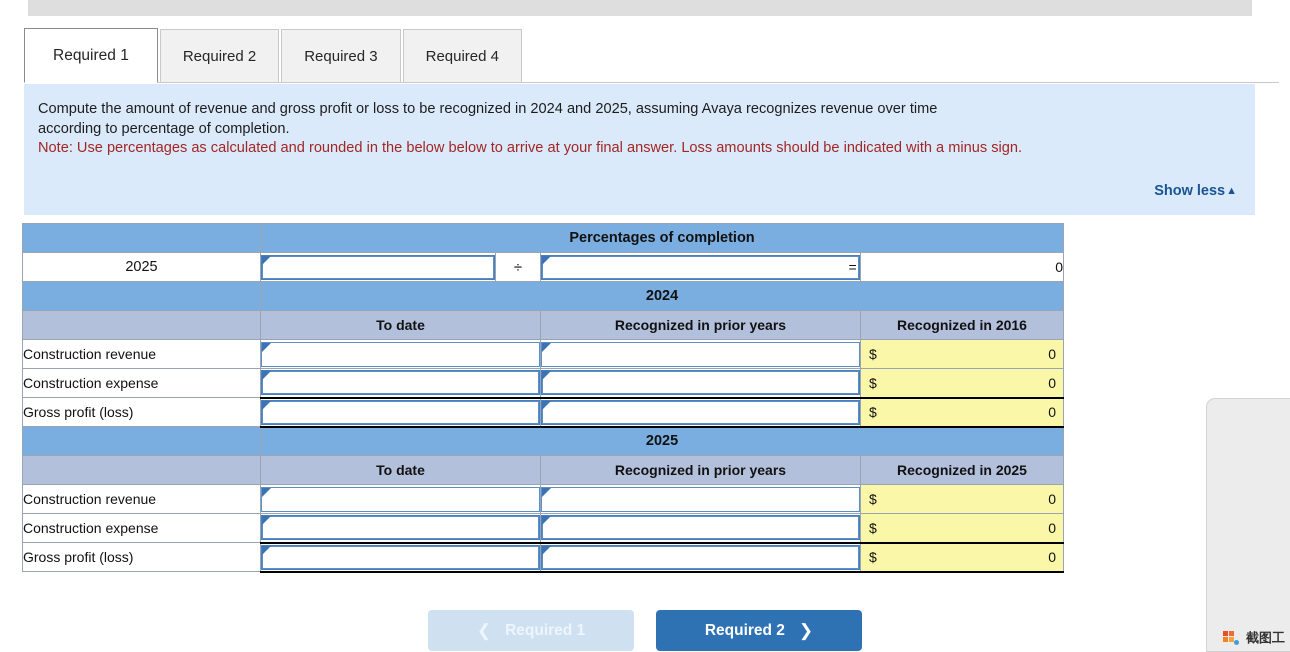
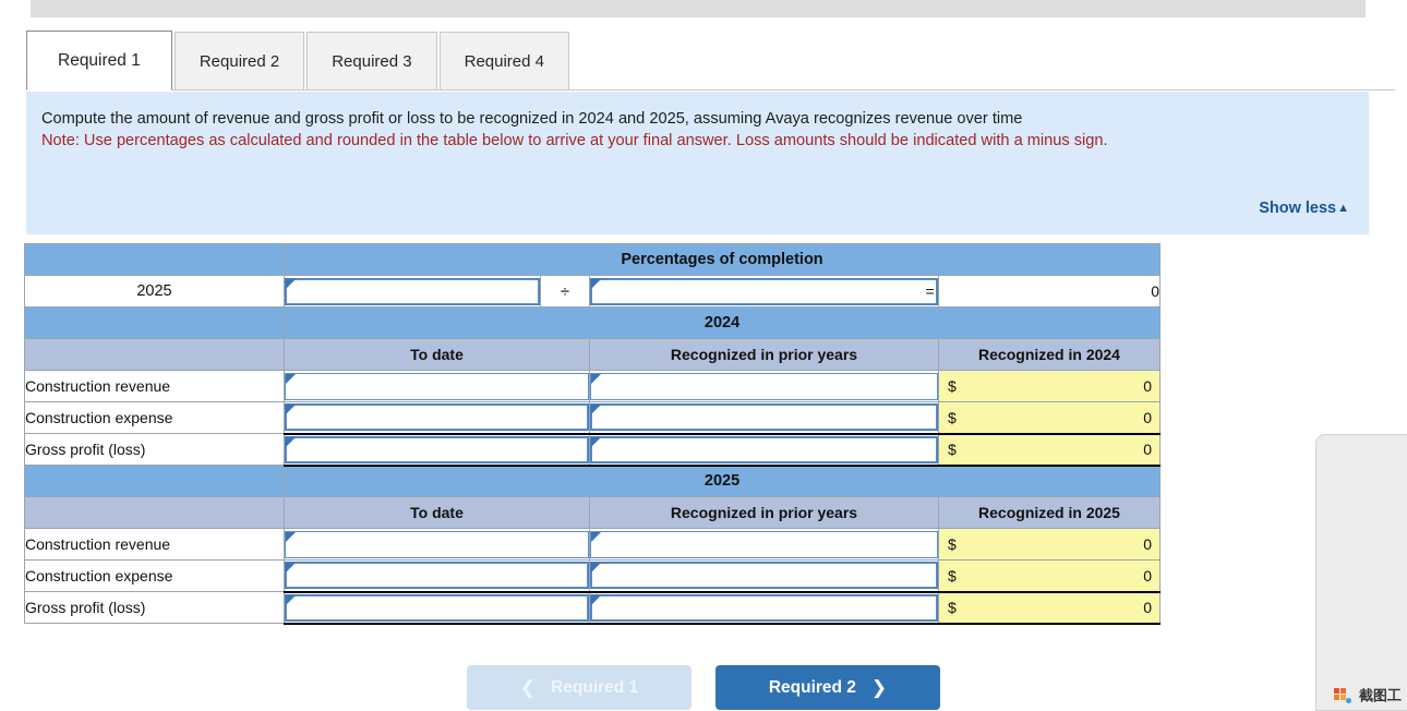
  Required 1
  Required 2
  Required 3
  Required 4
  Compute the amount of revenue and gross profit or loss to be recognized in 2024 and 2025, assuming Avaya recognizes revenue over time
- according to percentage of completion.
- Note: Use percentages as calculated and rounded in the below below to arrive at your final answer. Loss amounts should be indicated with a minus sign.
+ Note: Use percentages as calculated and rounded in the table below to arrive at your final answer. Loss amounts should be indicated with a minus sign.
  Show less
  ▲
  	Percentages of completion
  2025		÷		= 0
  	2024
- 	To date	Recognized in prior years	Recognized in 2016
+ 	To date	Recognized in prior years	Recognized in 2024
  Construction revenue			$ 0
  Construction expense			$ 0
  Gross profit (loss)			$ 0
  	2025
  	To date	Recognized in prior years	Recognized in 2025
  Construction revenue			$ 0
  Construction expense			$ 0
  Gross profit (loss)			$ 0
  ❮
  Required 1
  Required 2
  ❯
  截图工
